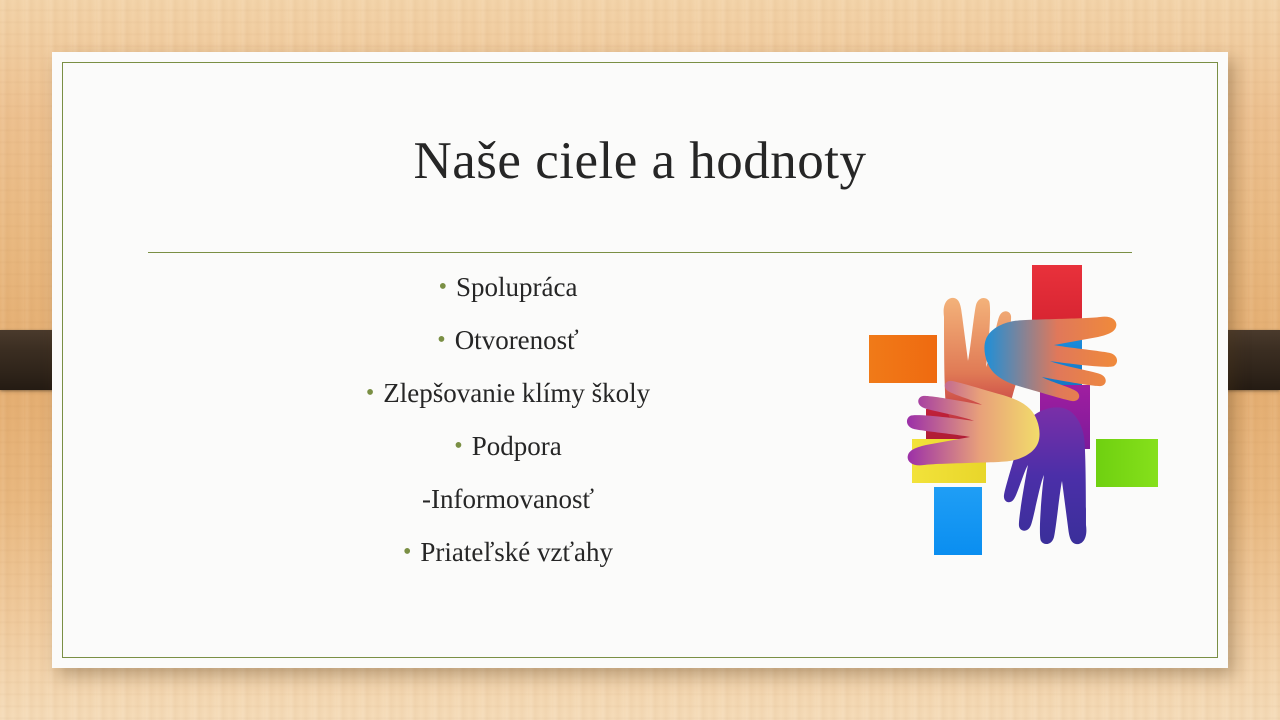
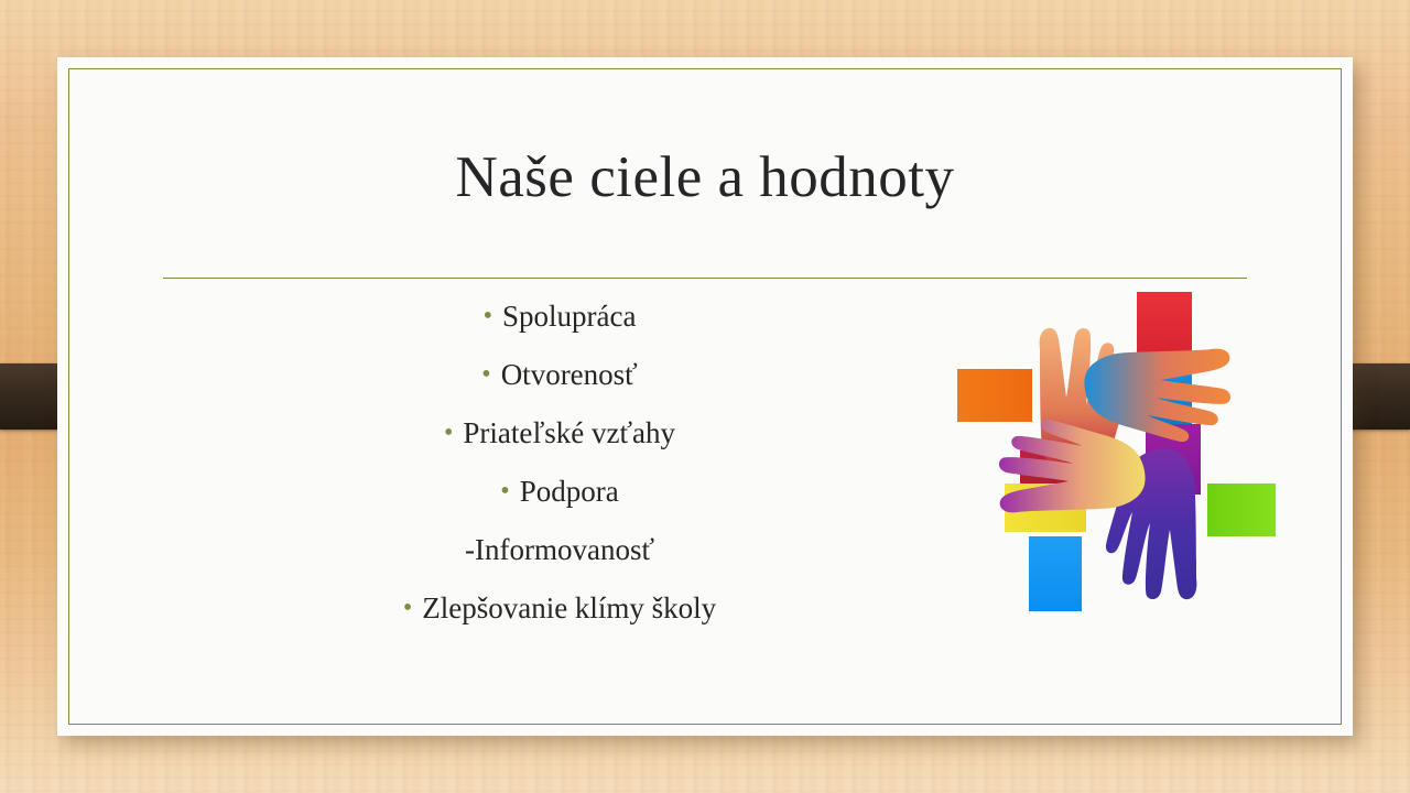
  Naše ciele a hodnoty
  • Spolupráca
  • Otvorenosť
- • Zlepšovanie klímy školy
+ • Priateľské vzťahy
  • Podpora
  -Informovanosť
- • Priateľské vzťahy
+ • Zlepšovanie klímy školy
